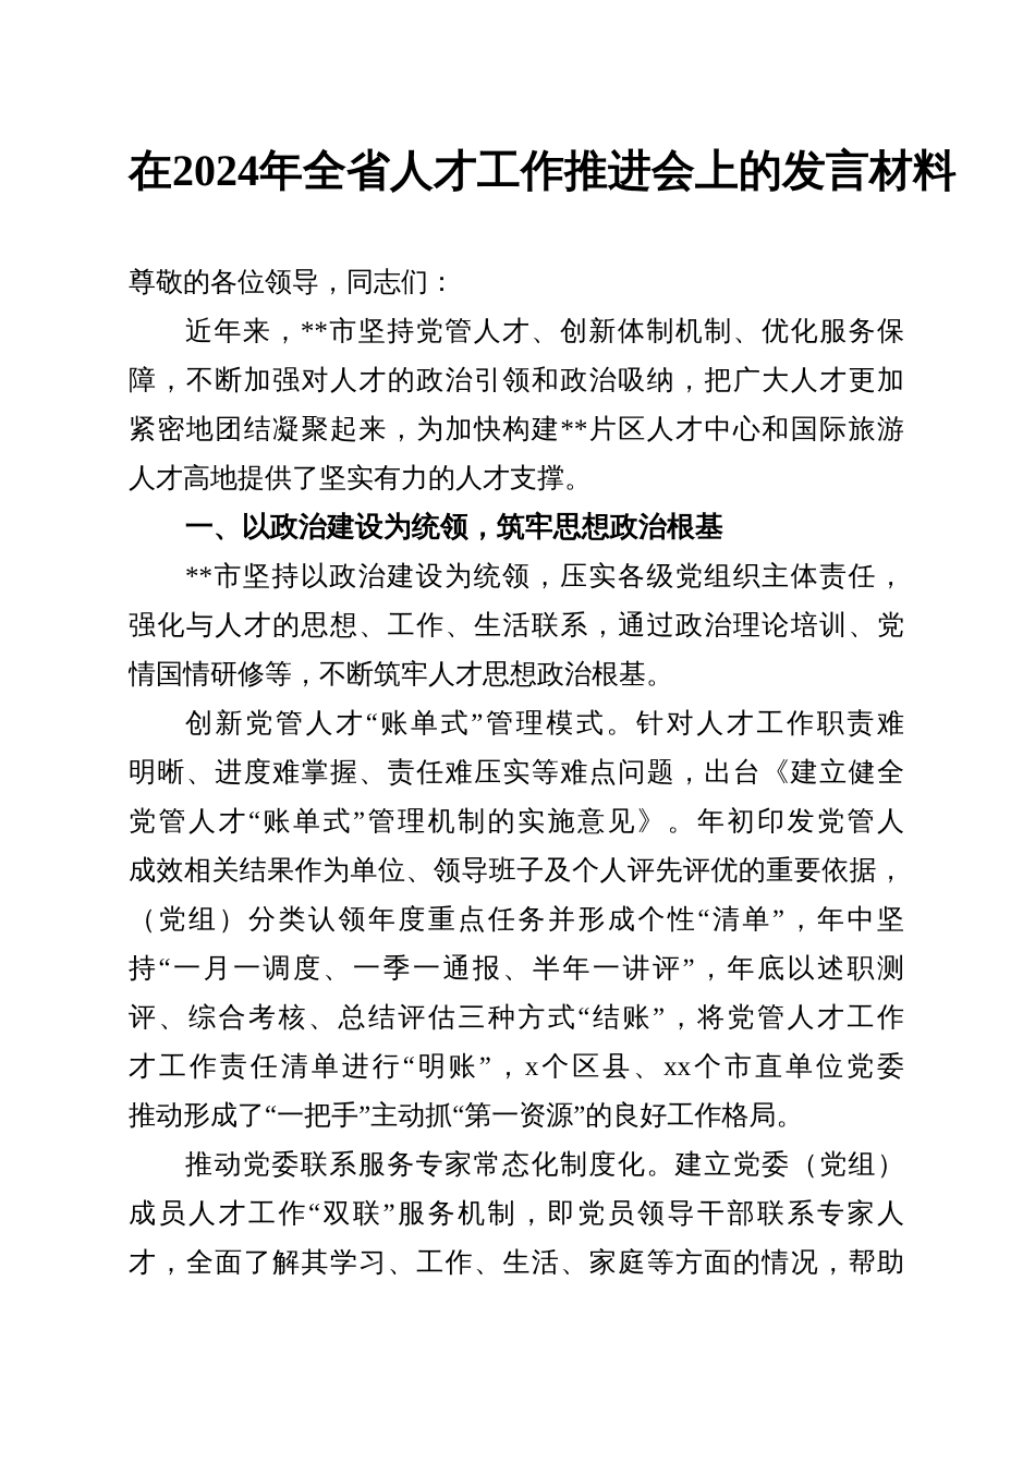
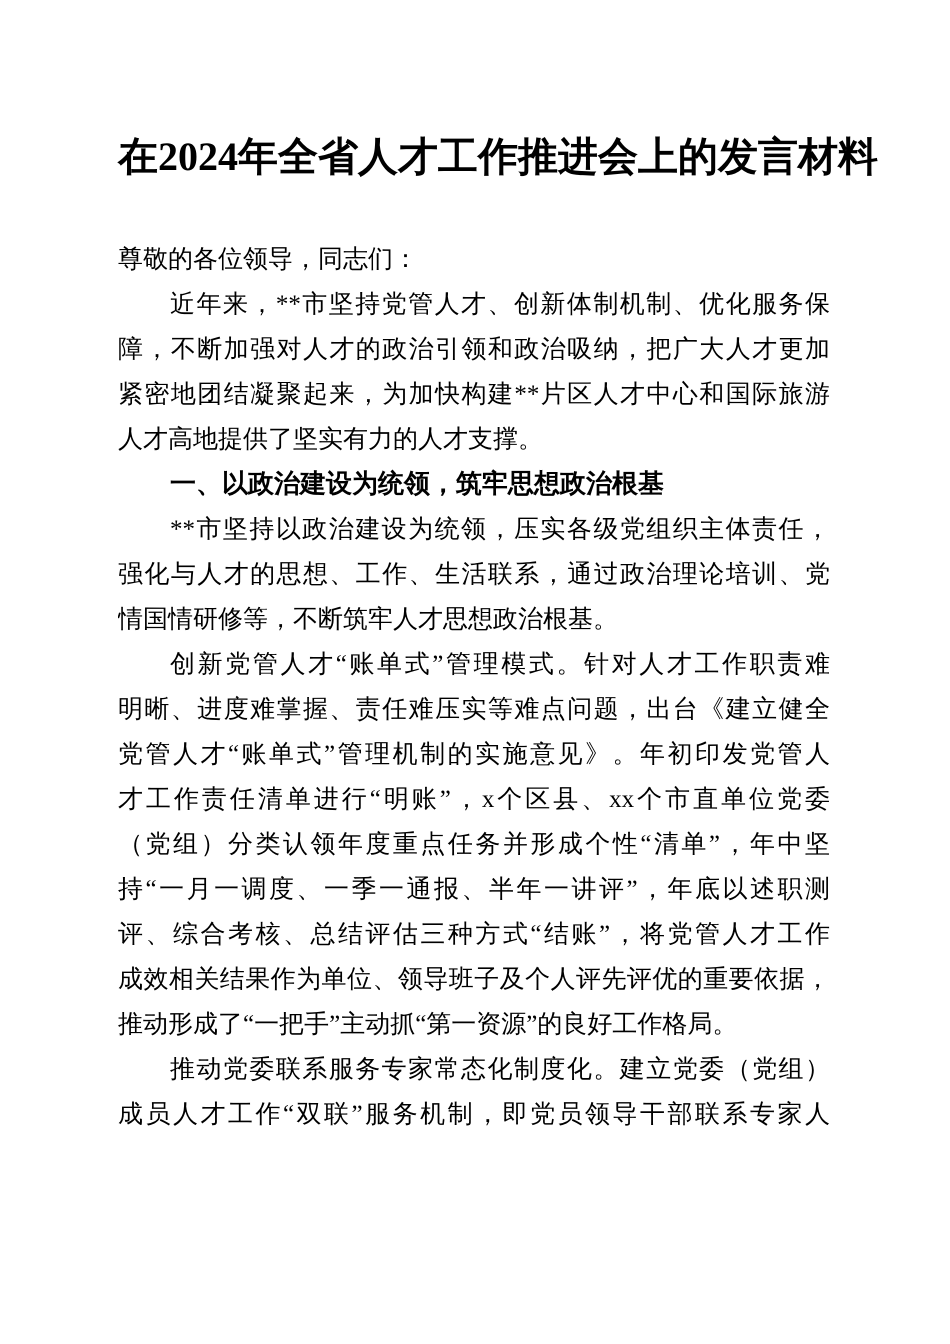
  在2024年全省人才工作推进会上的发言材料
  尊敬的各位领导，同志们：
  近年来，**市坚持党管人才、创新体制机制、优化服务保
  障，不断加强对人才的政治引领和政治吸纳，把广大人才更加
  紧密地团结凝聚起来，为加快构建**片区人才中心和国际旅游
  人才高地提供了坚实有力的人才支撑。
  一、以政治建设为统领，筑牢思想政治根基
  **市坚持以政治建设为统领，压实各级党组织主体责任，
  强化与人才的思想、工作、生活联系，通过政治理论培训、党
  情国情研修等，不断筑牢人才思想政治根基。
  创新党管人才“账单式”管理模式。针对人才工作职责难
  明晰、进度难掌握、责任难压实等难点问题，出台《建立健全
  党管人才“账单式”管理机制的实施意见》。年初印发党管人
- 成效相关结果作为单位、领导班子及个人评先评优的重要依据，
+ 才工作责任清单进行“明账”，x个区县、xx个市直单位党委
  （党组）分类认领年度重点任务并形成个性“清单”，年中坚
  持“一月一调度、一季一通报、半年一讲评”，年底以述职测
  评、综合考核、总结评估三种方式“结账”，将党管人才工作
- 才工作责任清单进行“明账”，x个区县、xx个市直单位党委
+ 成效相关结果作为单位、领导班子及个人评先评优的重要依据，
  推动形成了“一把手”主动抓“第一资源”的良好工作格局。
  推动党委联系服务专家常态化制度化。建立党委（党组）
  成员人才工作“双联”服务机制，即党员领导干部联系专家人
- 才，全面了解其学习、工作、生活、家庭等方面的情况，帮助
